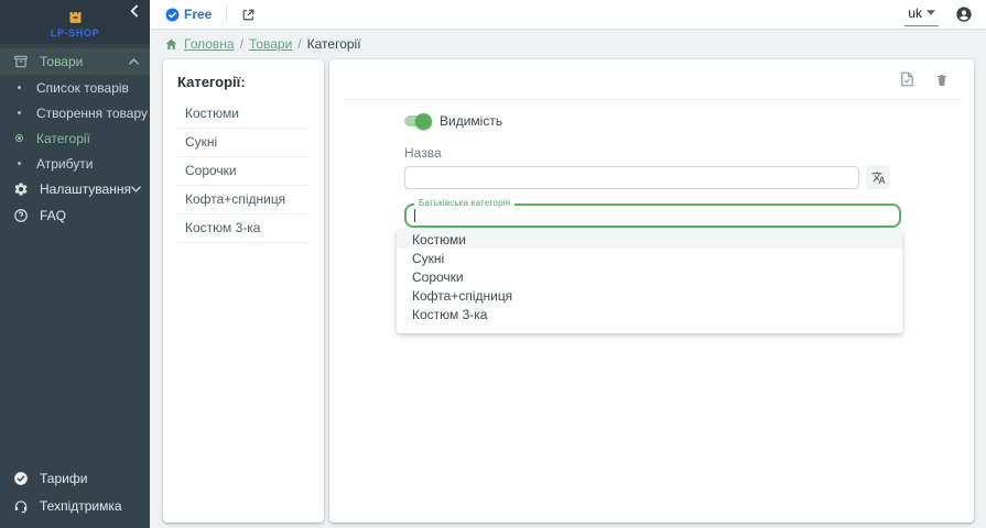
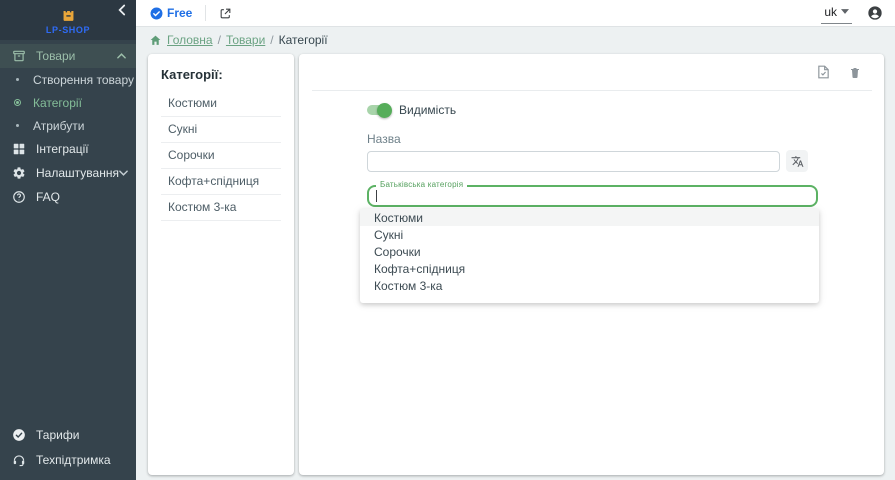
  LP-SHOP
  Товари
- Список товарів
  Створення товару
  Категорії
  Атрибути
+ Інтеграції
  Налаштування
  FAQ
  Тарифи
  Техпідтримка
  Free
  uk
  Головна
  /
  Товари
  /
  Категорії
  Категорії:
  Костюми
  Сукні
  Сорочки
  Кофта+спідниця
  Костюм 3-ка
  Видимість
  Назва
  Батьківська категорія
  Костюми
  Сукні
  Сорочки
  Кофта+спідниця
  Костюм 3-ка
